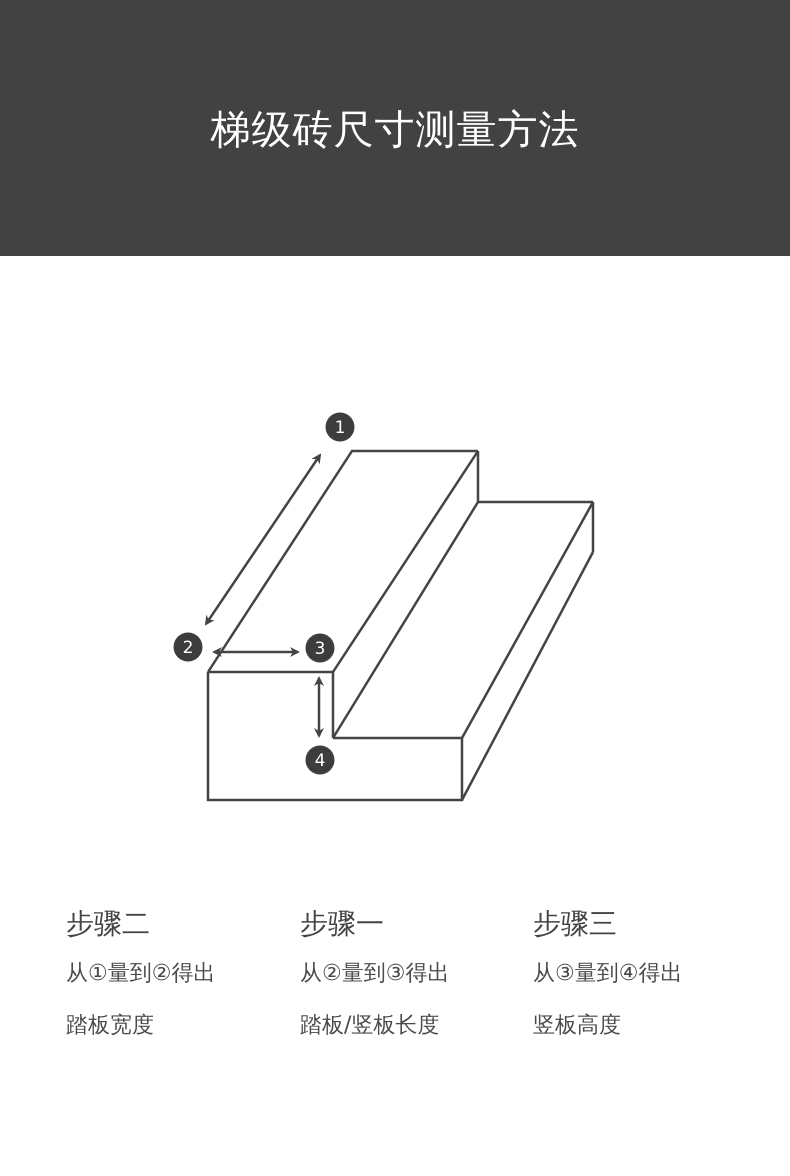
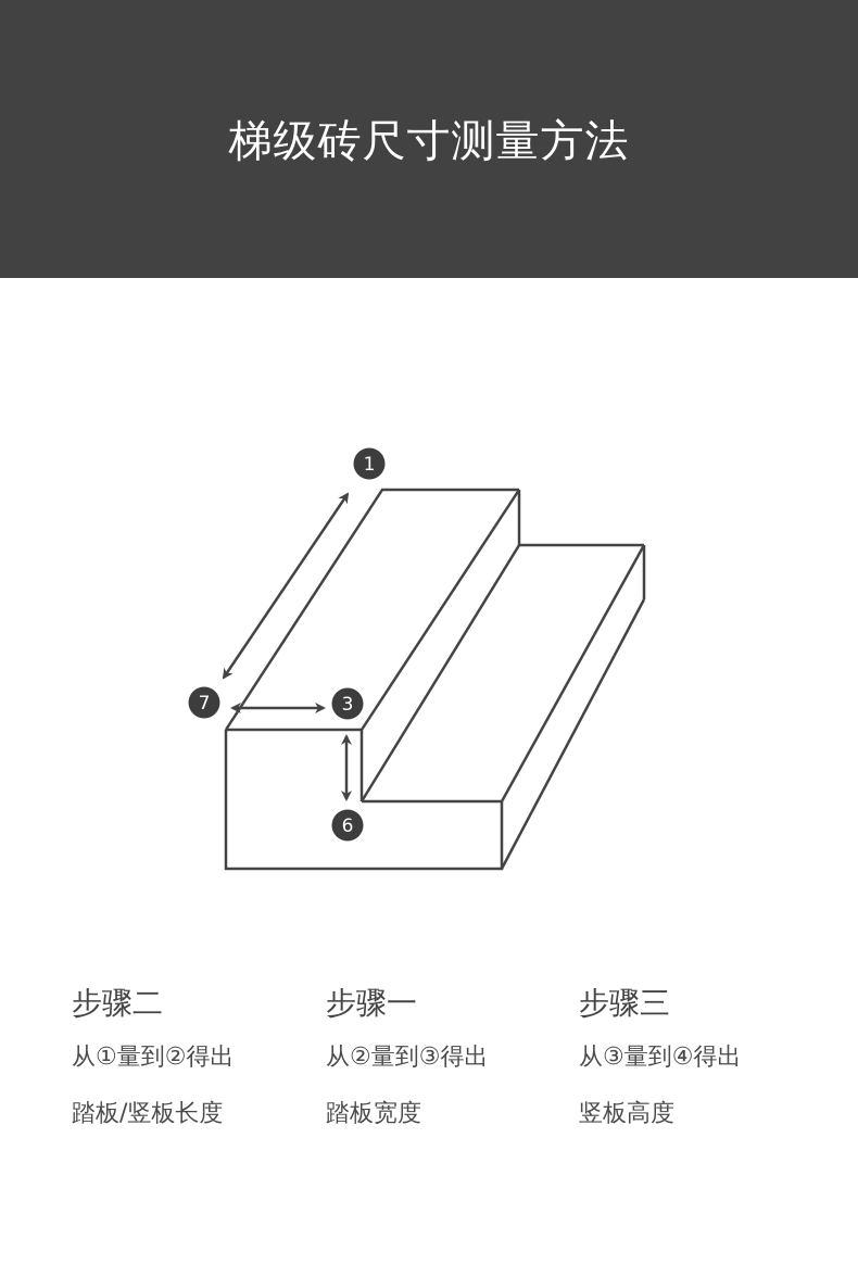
  梯级砖尺寸测量方法
  1
- 2
+ 7
  3
- 4
+ 6
  步骤二
  从①量到②得出
- 踏板宽度
+ 踏板/竖板长度
  步骤一
  从②量到③得出
- 踏板/竖板长度
+ 踏板宽度
  步骤三
  从③量到④得出
  竖板高度
